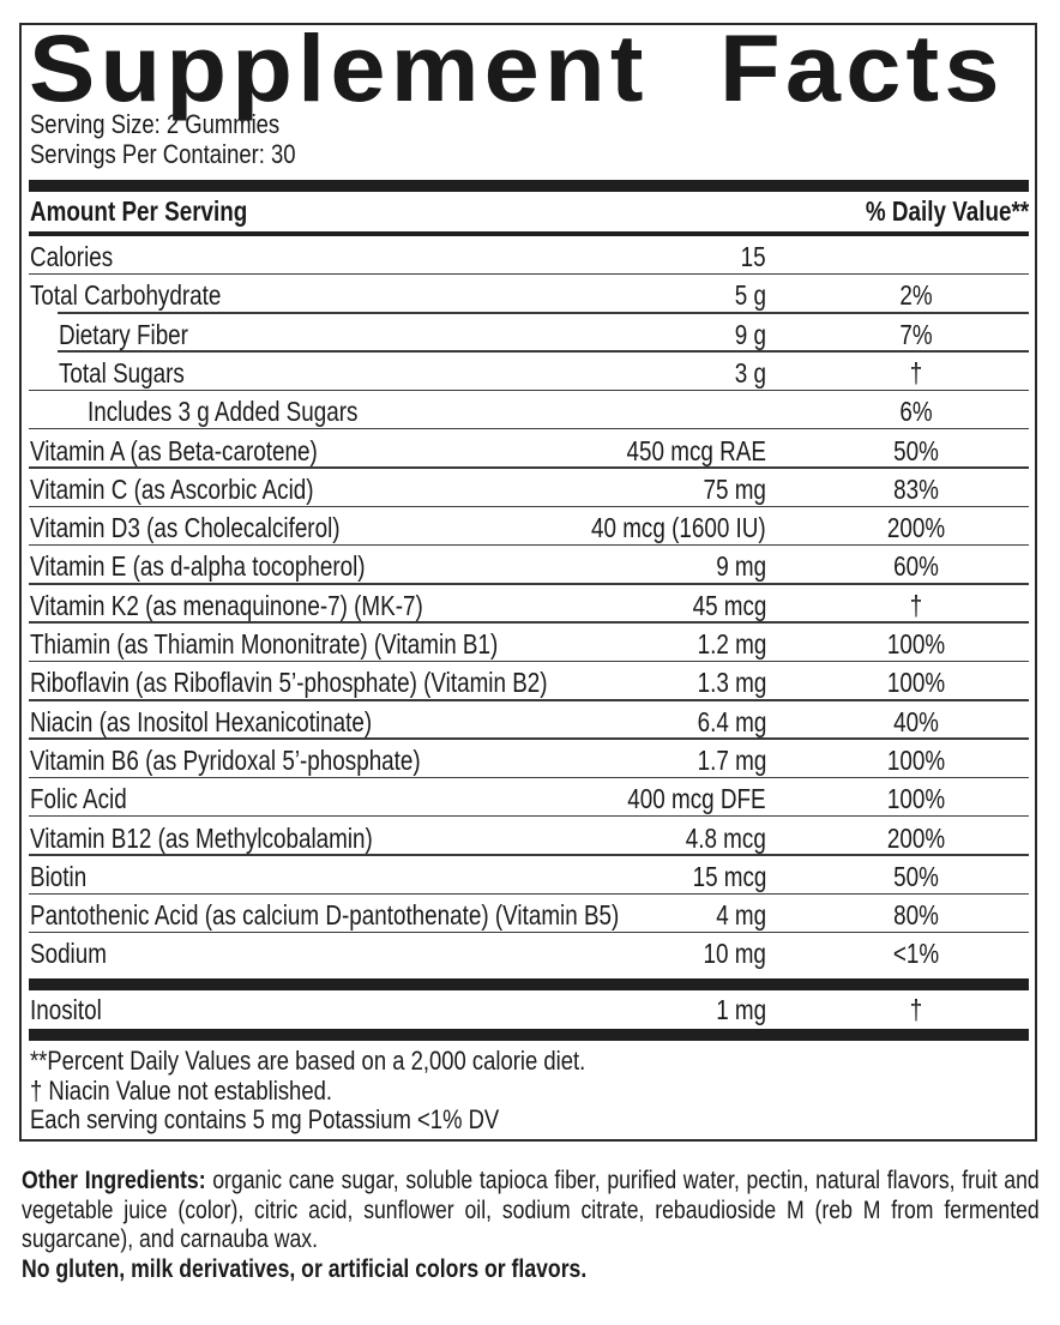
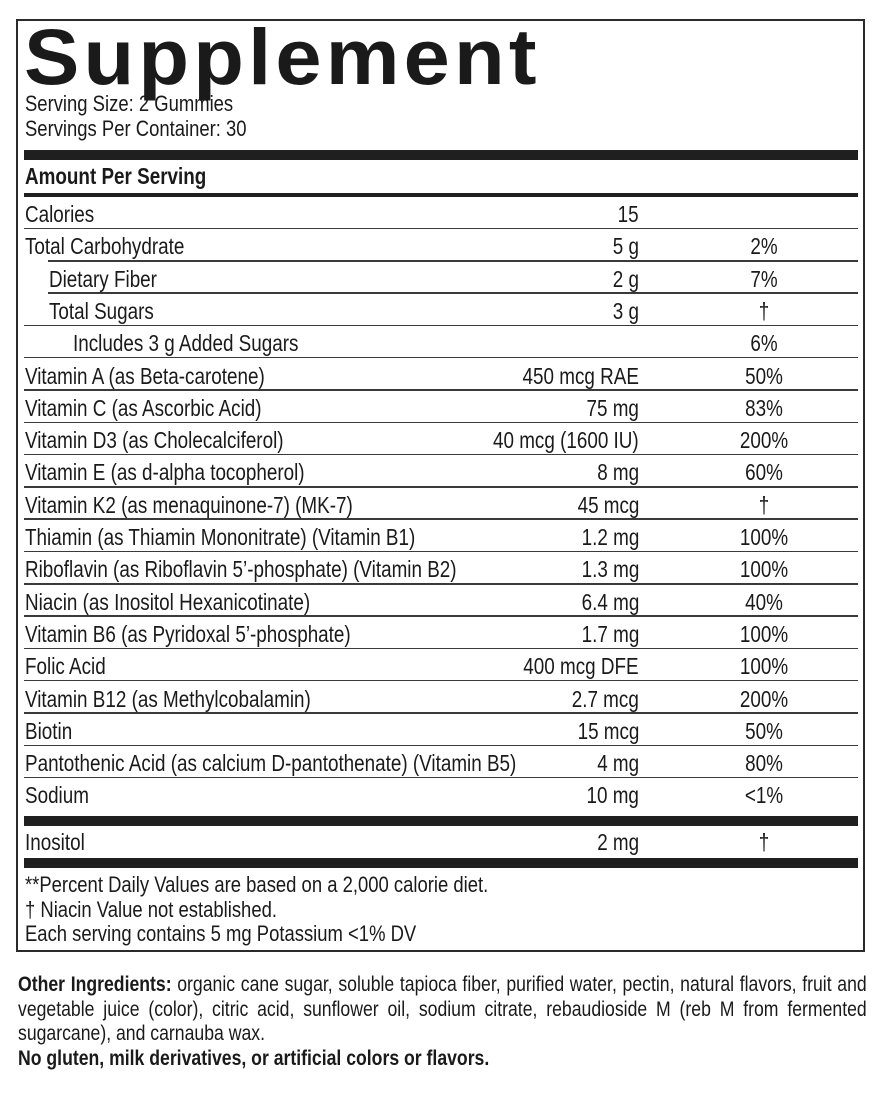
  Supplement
- Facts
  Serving Size: 2 Gummies
  Servings Per Container: 30
  Amount Per Serving
- % Daily Value**
  Calories
  15
  Total Carbohydrate
  5 g
  2%
  Dietary Fiber
- 9 g
+ 2 g
  7%
  Total Sugars
  3 g
  †
  Includes 3 g Added Sugars
  6%
  Vitamin A (as Beta-carotene)
  450 mcg RAE
  50%
  Vitamin C (as Ascorbic Acid)
  75 mg
  83%
  Vitamin D3 (as Cholecalciferol)
  40 mcg (1600 IU)
  200%
  Vitamin E (as d-alpha tocopherol)
- 9 mg
+ 8 mg
  60%
  Vitamin K2 (as menaquinone-7) (MK-7)
  45 mcg
  †
  Thiamin (as Thiamin Mononitrate) (Vitamin B1)
  1.2 mg
  100%
  Riboflavin (as Riboflavin 5’-phosphate) (Vitamin B2)
  1.3 mg
  100%
  Niacin (as Inositol Hexanicotinate)
  6.4 mg
  40%
  Vitamin B6 (as Pyridoxal 5’-phosphate)
  1.7 mg
  100%
  Folic Acid
  400 mcg DFE
  100%
  Vitamin B12 (as Methylcobalamin)
- 4.8 mcg
+ 2.7 mcg
  200%
  Biotin
  15 mcg
  50%
  Pantothenic Acid (as calcium D-pantothenate) (Vitamin B5)
  4 mg
  80%
  Sodium
  10 mg
  <1%
  Inositol
- 1 mg
+ 2 mg
  †
  **Percent Daily Values are based on a 2,000 calorie diet.
  † Niacin Value not established.
  Each serving contains 5 mg Potassium <1% DV
  Other Ingredients: organic cane sugar, soluble tapioca fiber, purified water, pectin, natural flavors, fruit and vegetable juice (color), citric acid, sunflower oil, sodium citrate, rebaudioside M (reb M from fermented sugarcane), and carnauba wax.
  No gluten, milk derivatives, or artificial colors or flavors.
